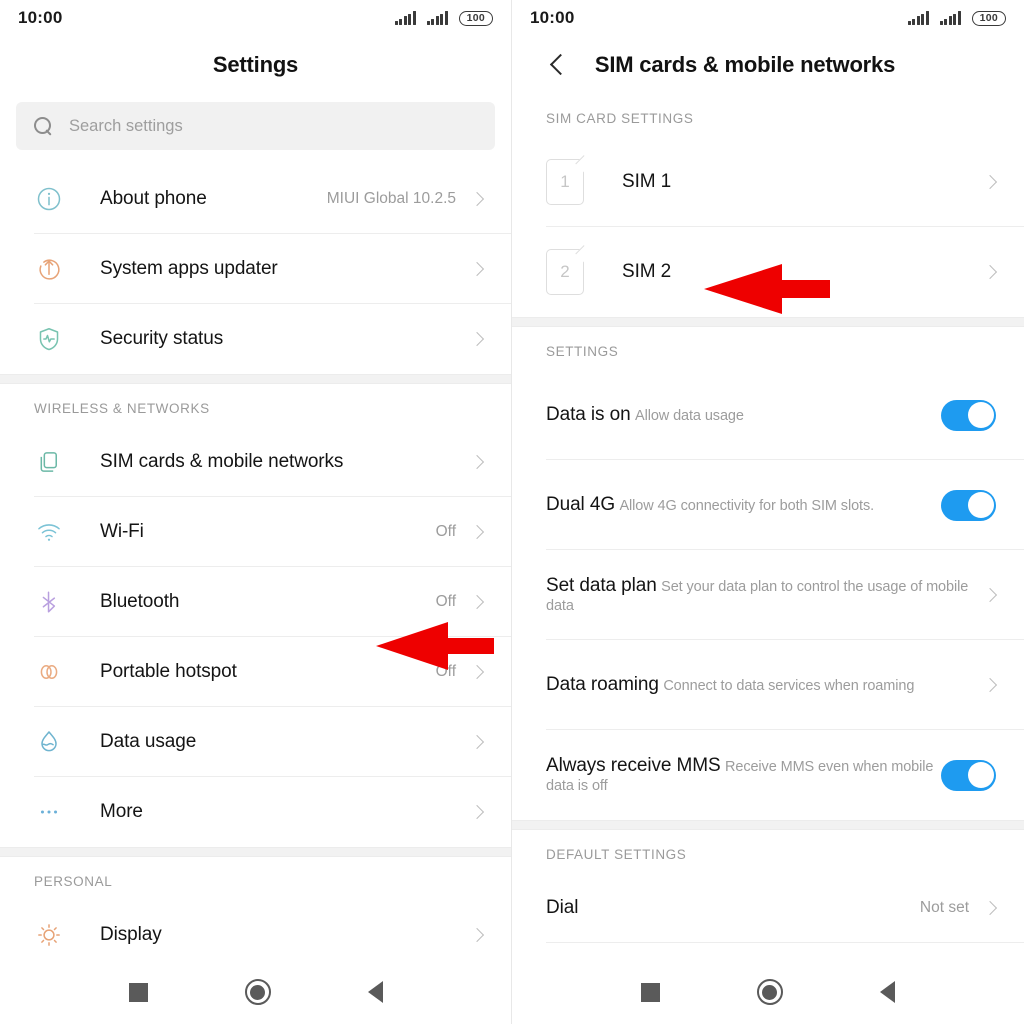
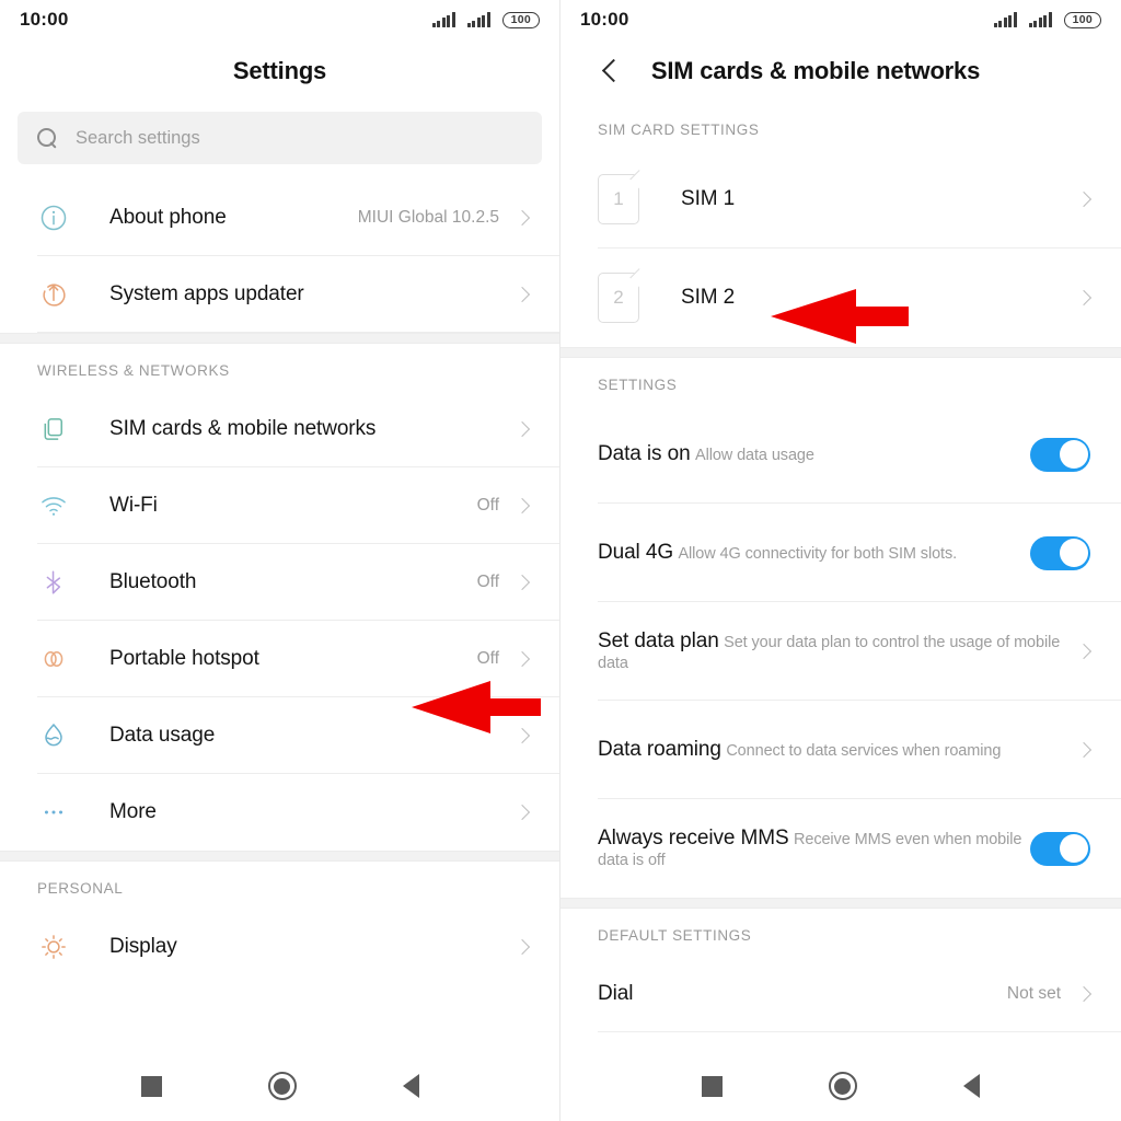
  10:00
  100
  Settings
  Search settings
  About phone
  MIUI Global 10.2.5
  System apps updater
- Security status
  WIRELESS & NETWORKS
  SIM cards & mobile networks
  Wi-Fi
  Off
  Bluetooth
  Off
  Portable hotspot
  Off
  Data usage
  More
  PERSONAL
  Display
  10:00
  100
  SIM cards & mobile networks
  SIM CARD SETTINGS
  1
  SIM 1
  2
  SIM 2
  SETTINGS
  Data is on Allow data usage
  Dual 4G Allow 4G connectivity for both SIM slots.
  Set data plan Set your data plan to control the usage of mobile data
  Data roaming Connect to data services when roaming
  Always receive MMS Receive MMS even when mobile data is off
  DEFAULT SETTINGS
  Dial
  Not set
